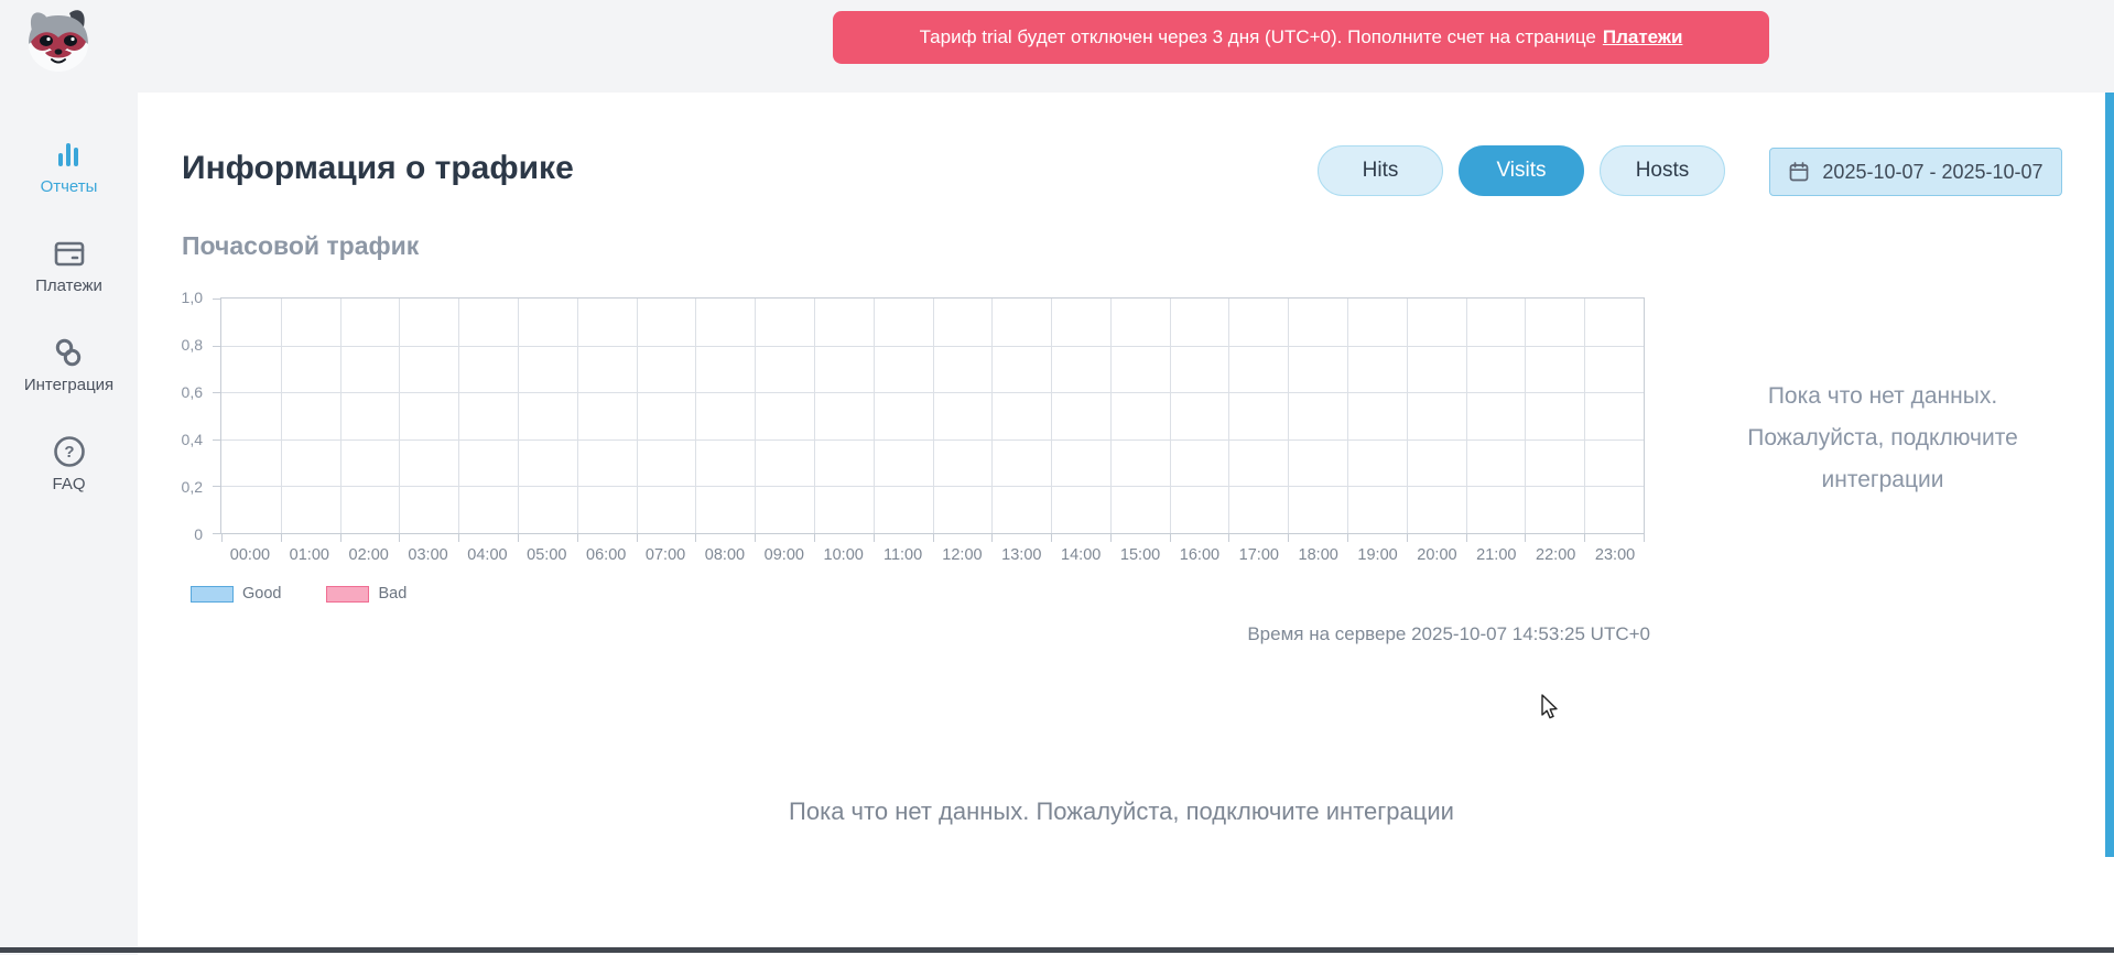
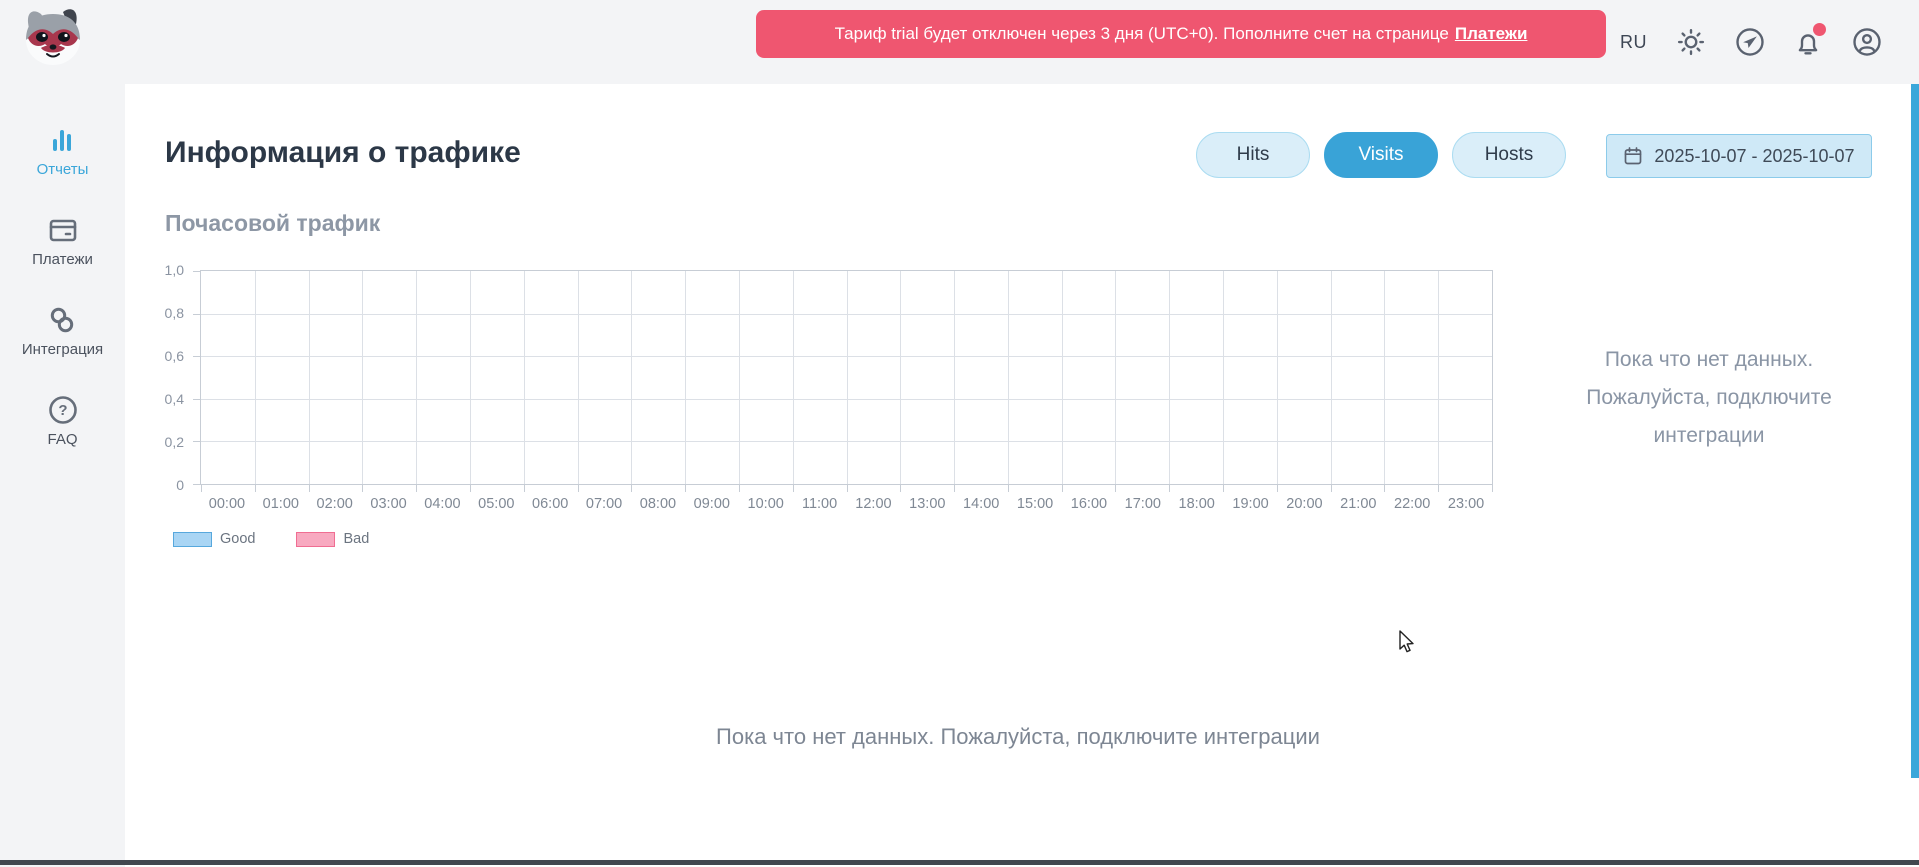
  Тариф trial будет отключен через 3 дня (UTC+0). Пополните счет на странице
  Платежи
+ RU
  Отчеты
  Платежи
  Интеграция
  ?
  FAQ
  Информация о трафике
  Hits
  Visits
  Hosts
  2025-10-07 - 2025-10-07
  Почасовой трафик
  1,0
  0,8
  0,6
  0,4
  0,2
  0
  00:00
  01:00
  02:00
  03:00
  04:00
  05:00
  06:00
  07:00
  08:00
  09:00
  10:00
  11:00
  12:00
  13:00
  14:00
  15:00
  16:00
  17:00
  18:00
  19:00
  20:00
  21:00
  22:00
  23:00
  Good
  Bad
  Пока что нет данных.
  Пожалуйста, подключите
  интеграции
- Время на сервере 2025-10-07 14:53:25 UTC+0
  Пока что нет данных. Пожалуйста, подключите интеграции
